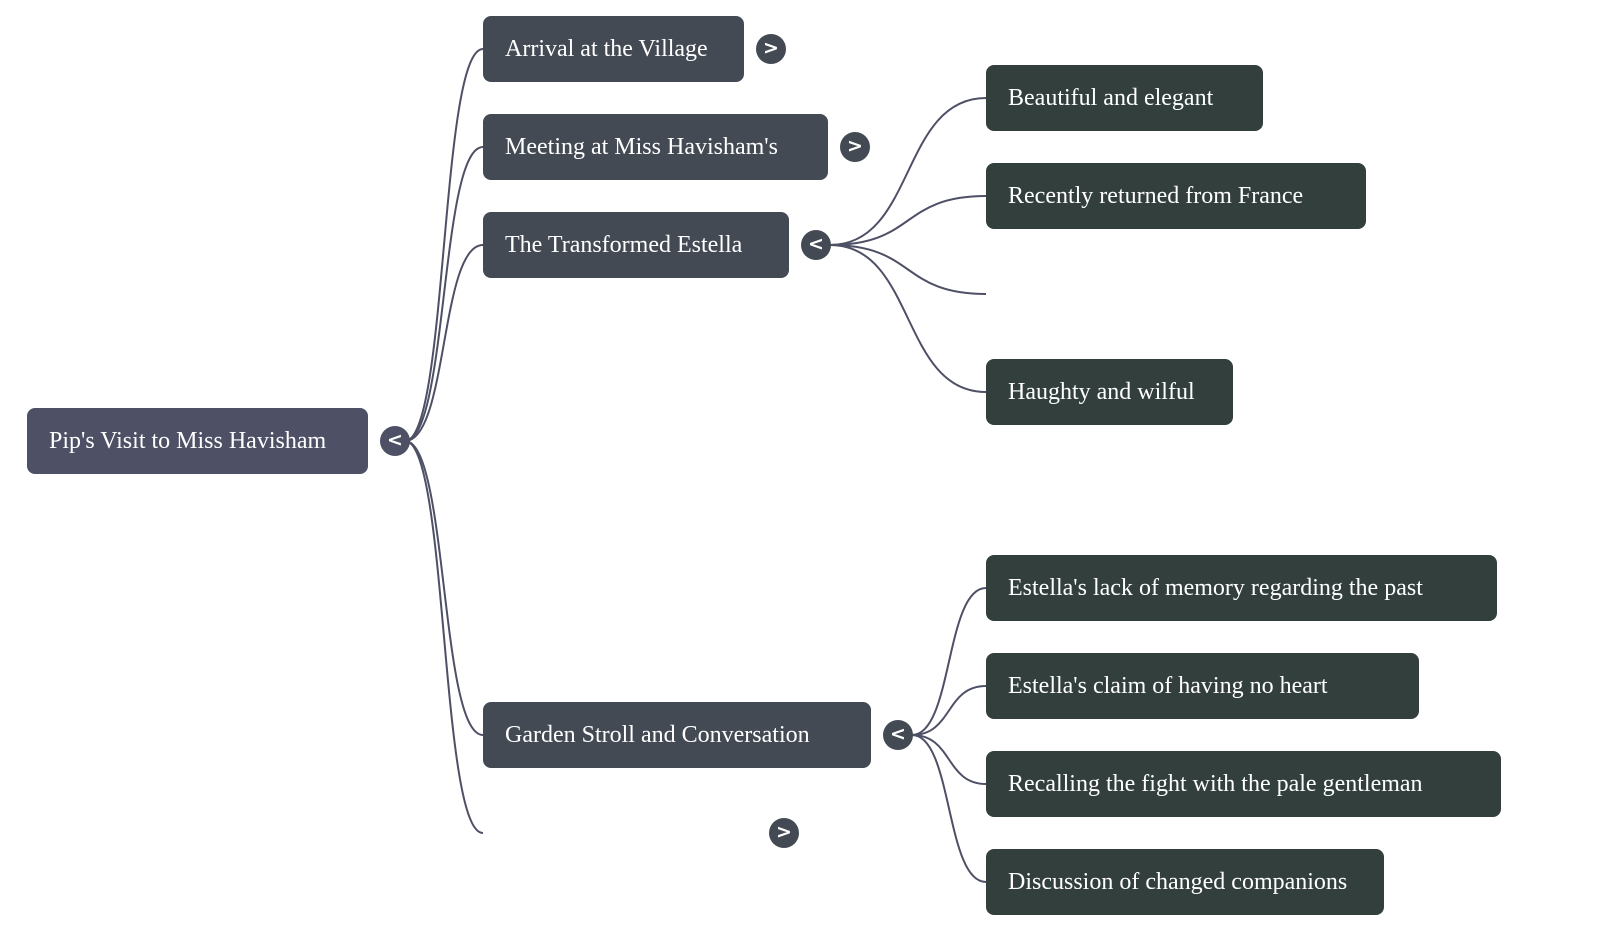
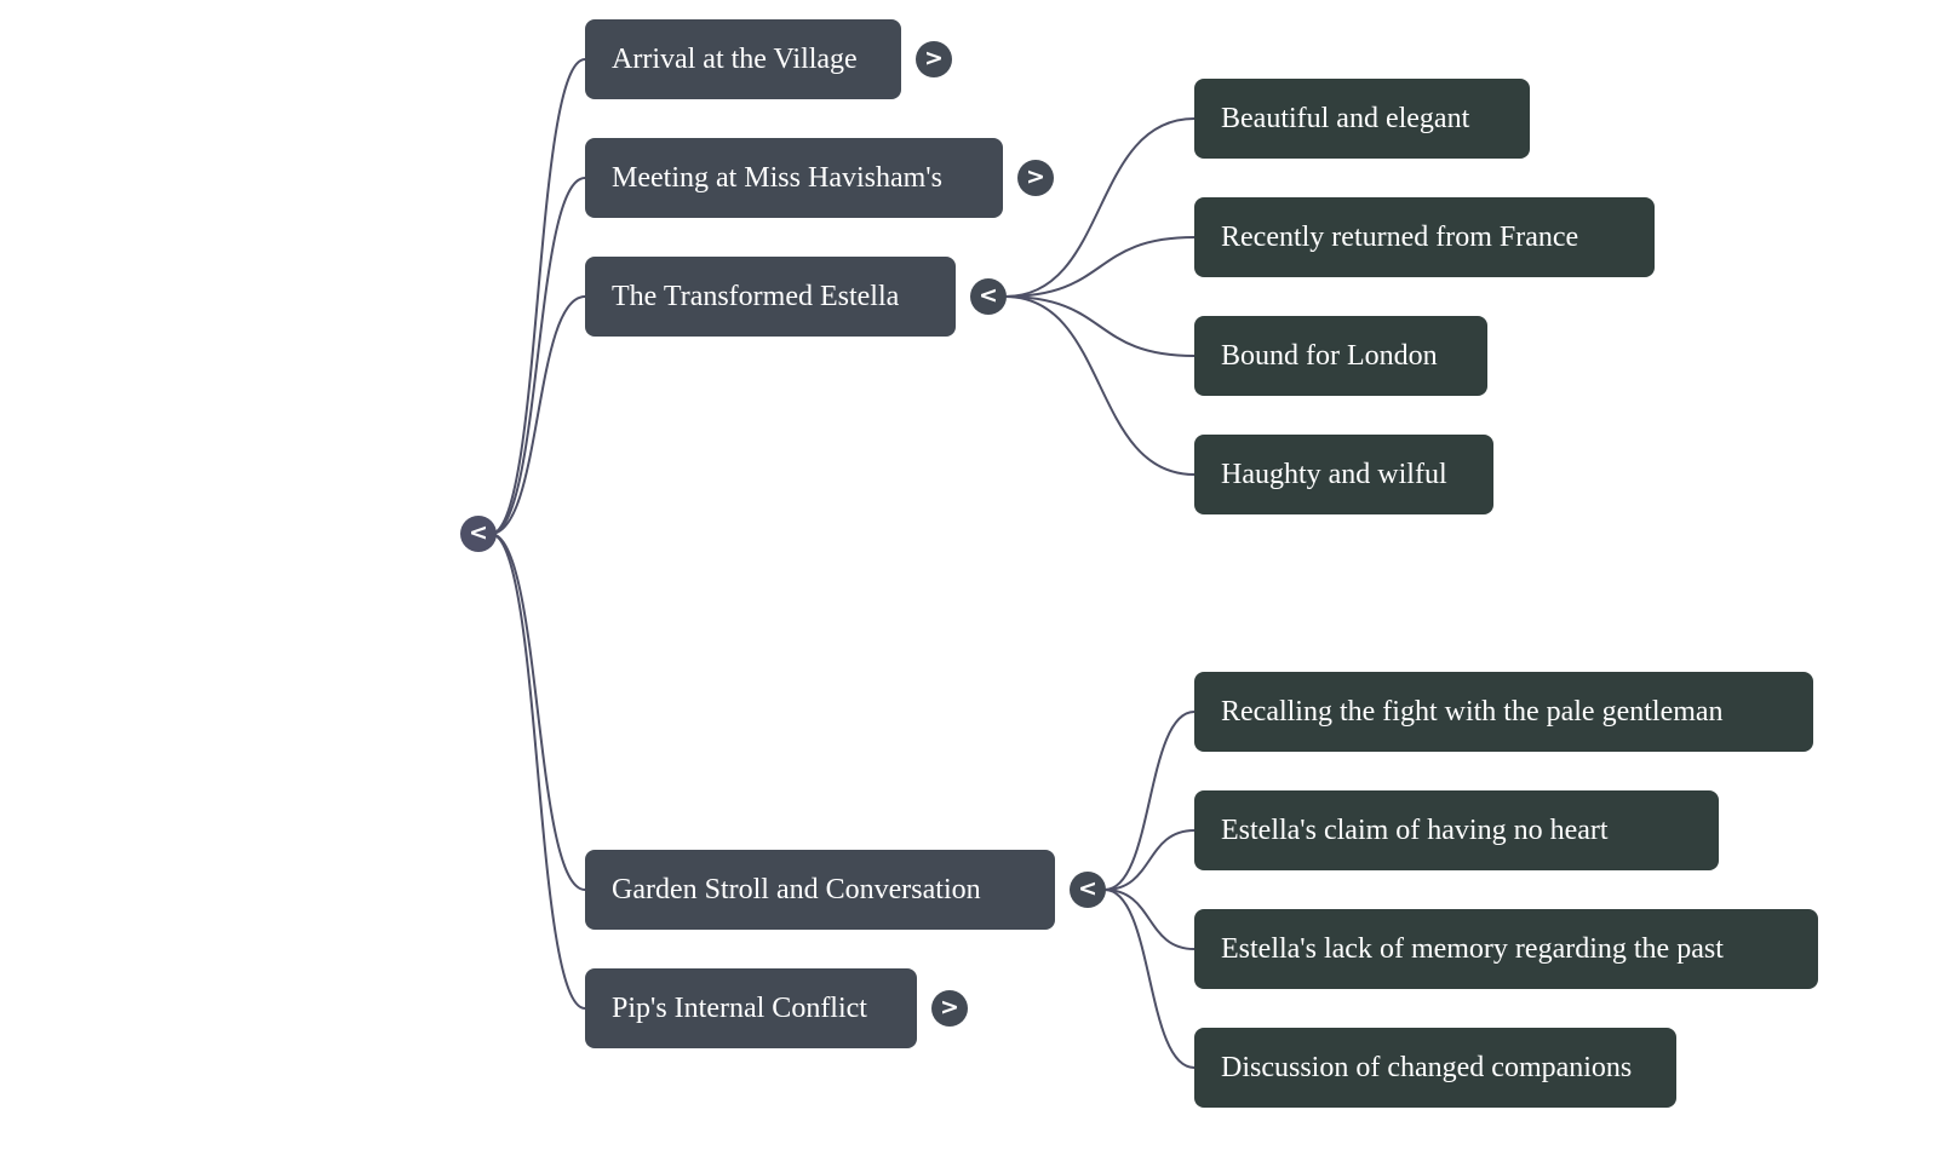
- Pip's Visit to Miss Havisham
  <
  Arrival at the Village
  >
  Meeting at Miss Havisham's
  >
  The Transformed Estella
  <
  Garden Stroll and Conversation
  <
+ Pip's Internal Conflict
  >
  Beautiful and elegant
  Recently returned from France
+ Bound for London
  Haughty and wilful
- Estella's lack of memory regarding the past
+ Recalling the fight with the pale gentleman
  Estella's claim of having no heart
- Recalling the fight with the pale gentleman
+ Estella's lack of memory regarding the past
  Discussion of changed companions
